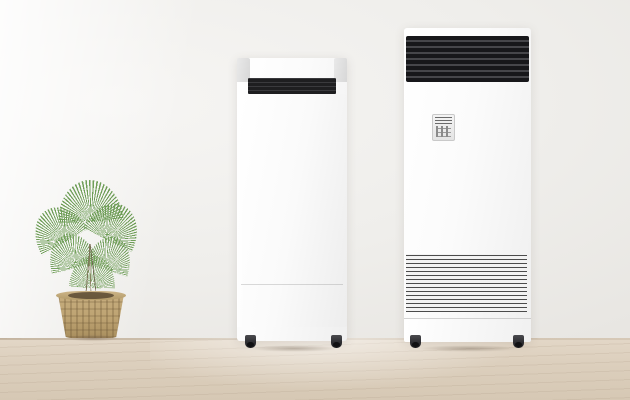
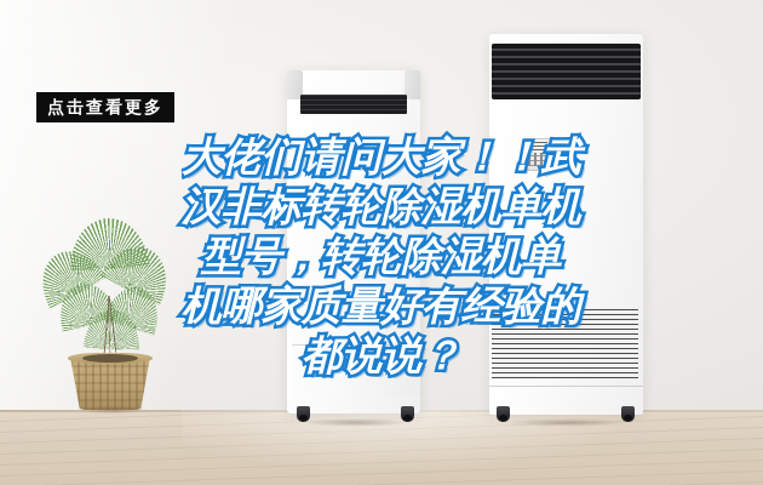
+ 点击查看更多
+ 大佬们请问大家！！武
+ 汉非标转轮除湿机单机
+ 型号，转轮除湿机单
+ 机哪家质量好有经验的
+ 都说说？
